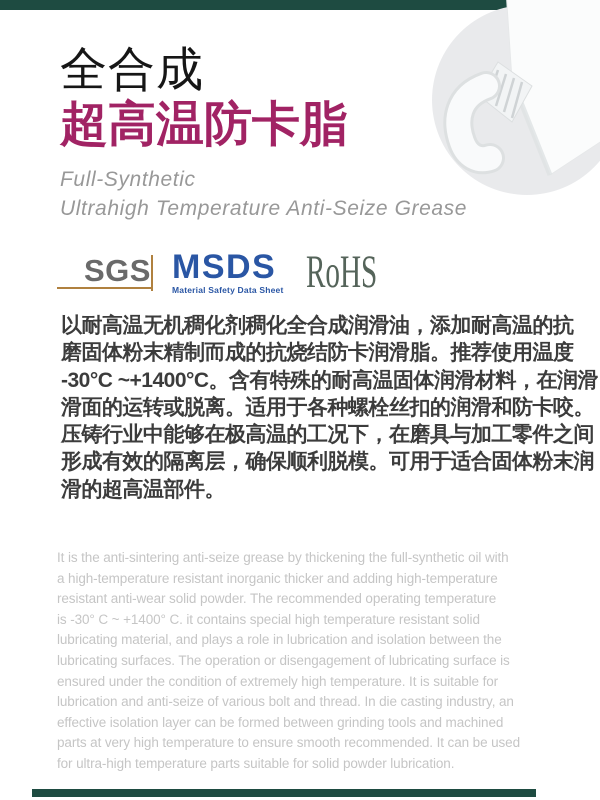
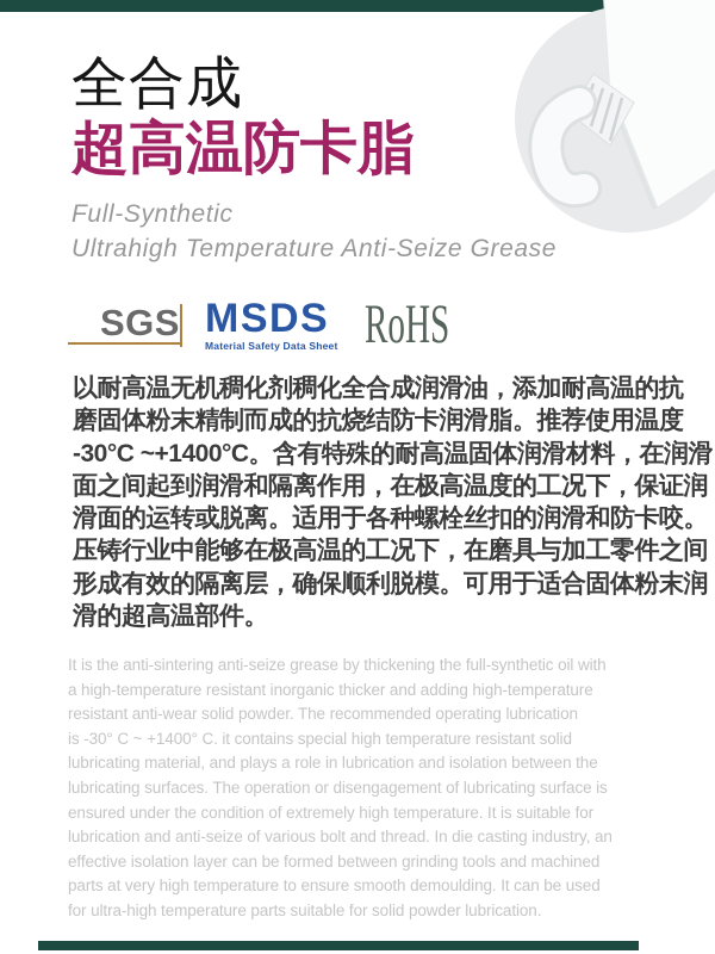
  全合成
  超高温防卡脂
  Full-Synthetic
  Ultrahigh Temperature Anti-Seize Grease
  SGS
  MSDS
  Material Safety Data Sheet
  RoHS
  以耐高温无机稠化剂稠化全合成润滑油，添加耐高温的抗
  磨固体粉末精制而成的抗烧结防卡润滑脂。推荐使用温度
  -30°C ~+1400°C。含有特殊的耐高温固体润滑材料，在润滑
+ 面之间起到润滑和隔离作用，在极高温度的工况下，保证润
  滑面的运转或脱离。适用于各种螺栓丝扣的润滑和防卡咬。
  压铸行业中能够在极高温的工况下，在磨具与加工零件之间
  形成有效的隔离层，确保顺利脱模。可用于适合固体粉末润
  滑的超高温部件。
  It is the anti-sintering anti-seize grease by thickening the full-synthetic oil with
  a high-temperature resistant inorganic thicker and adding high-temperature
- resistant anti-wear solid powder. The recommended operating temperature
+ resistant anti-wear solid powder. The recommended operating lubrication
  is -30° C ~ +1400° C. it contains special high temperature resistant solid
  lubricating material, and plays a role in lubrication and isolation between the
  lubricating surfaces. The operation or disengagement of lubricating surface is
  ensured under the condition of extremely high temperature. It is suitable for
  lubrication and anti-seize of various bolt and thread. In die casting industry, an
  effective isolation layer can be formed between grinding tools and machined
- parts at very high temperature to ensure smooth recommended. It can be used
+ parts at very high temperature to ensure smooth demoulding. It can be used
  for ultra-high temperature parts suitable for solid powder lubrication.
